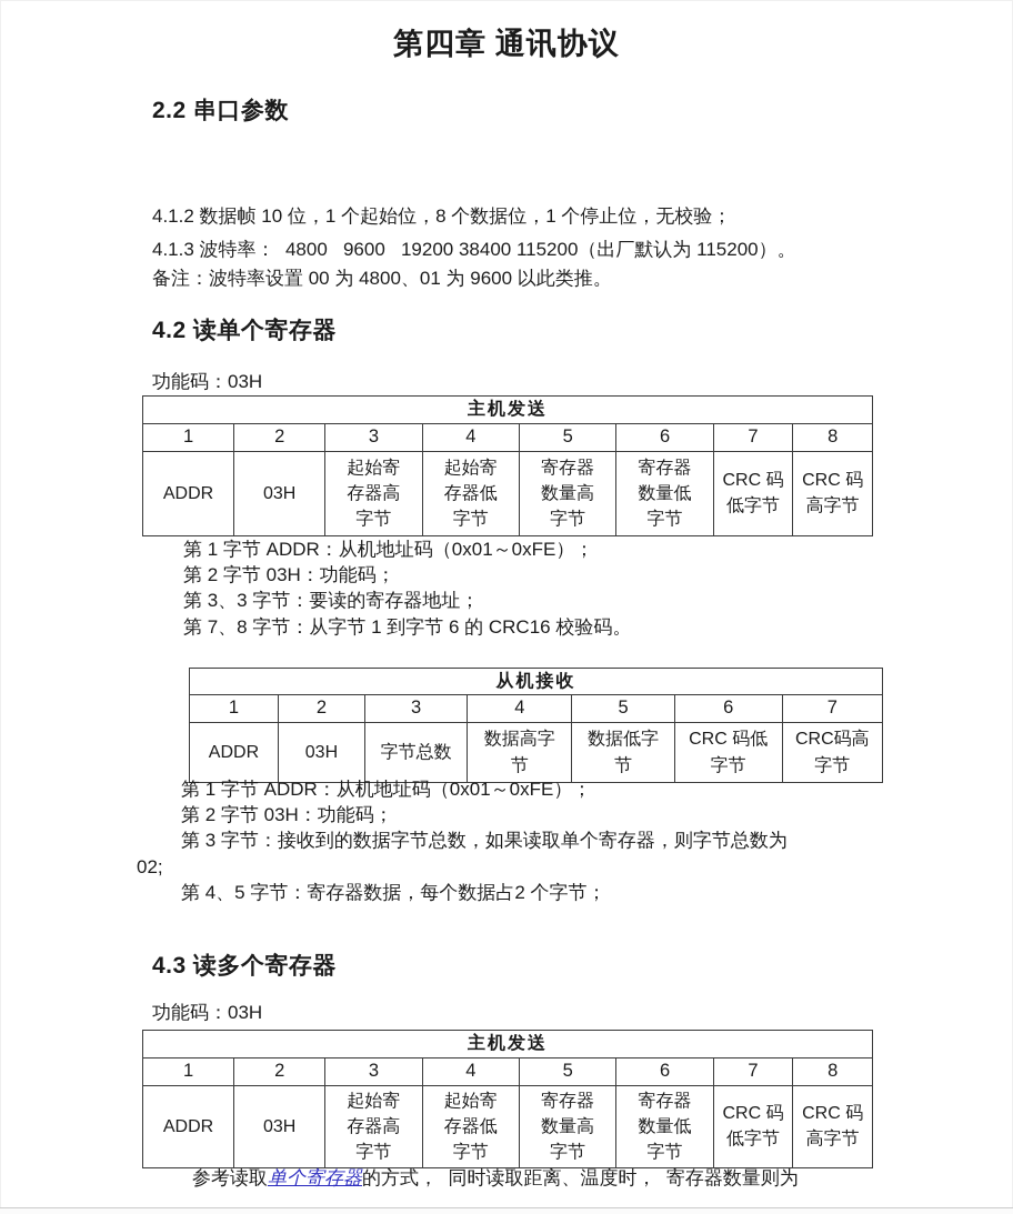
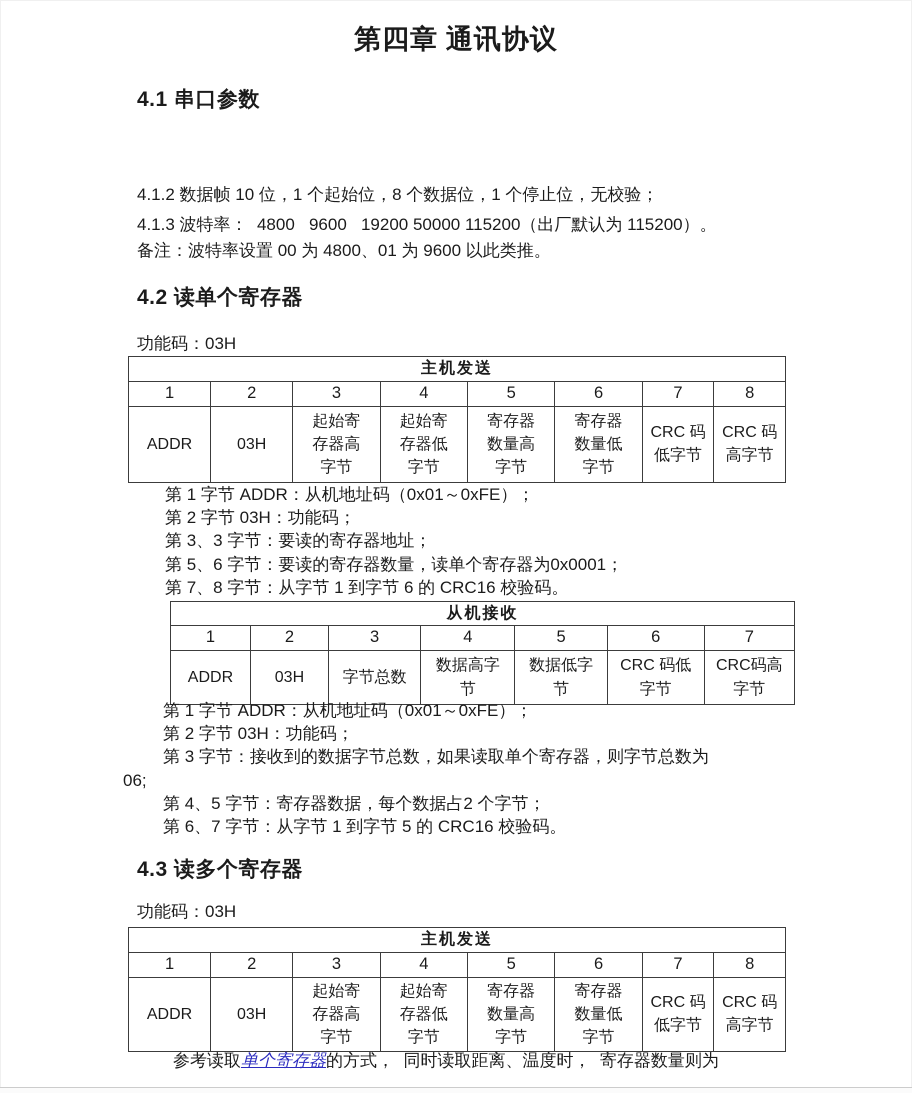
  第四章 通讯协议
- 2.2 串口参数
+ 4.1 串口参数
  4.1.2 数据帧 10 位，1 个起始位，8 个数据位，1 个停止位，无校验；
- 4.1.3 波特率： 4800 9600 19200 38400 115200（出厂默认为 115200）。
+ 4.1.3 波特率： 4800 9600 19200 50000 115200（出厂默认为 115200）。
  备注：波特率设置 00 为 4800、01 为 9600 以此类推。
  4.2 读单个寄存器
  功能码：03H
  主机发送
  1	2	3	4	5	6	7	8
  ADDR	03H	起始寄 存器高 字节	起始寄 存器低 字节	寄存器 数量高 字节	寄存器 数量低 字节	CRC 码 低字节	CRC 码 高字节
  第 1 字节 ADDR：从机地址码（0x01～0xFE）；
  第 2 字节 03H：功能码；
  第 3、3 字节：要读的寄存器地址；
+ 第 5、6 字节：要读的寄存器数量，读单个寄存器为0x0001；
  第 7、8 字节：从字节 1 到字节 6 的 CRC16 校验码。
  从机接收
  1	2	3	4	5	6	7
  ADDR	03H	字节总数	数据高字 节	数据低字 节	CRC 码低 字节	CRC码高 字节
  第 1 字节 ADDR：从机地址码（0x01～0xFE）；
  第 2 字节 03H：功能码；
  第 3 字节：接收到的数据字节总数，如果读取单个寄存器，则字节总数为
- 02;
+ 06;
  第 4、5 字节：寄存器数据，每个数据占2 个字节；
+ 第 6、7 字节：从字节 1 到字节 5 的 CRC16 校验码。
  4.3 读多个寄存器
  功能码：03H
  主机发送
  1	2	3	4	5	6	7	8
  ADDR	03H	起始寄 存器高 字节	起始寄 存器低 字节	寄存器 数量高 字节	寄存器 数量低 字节	CRC 码 低字节	CRC 码 高字节
  参考读取单个寄存器的方式， 同时读取距离、温度时， 寄存器数量则为
